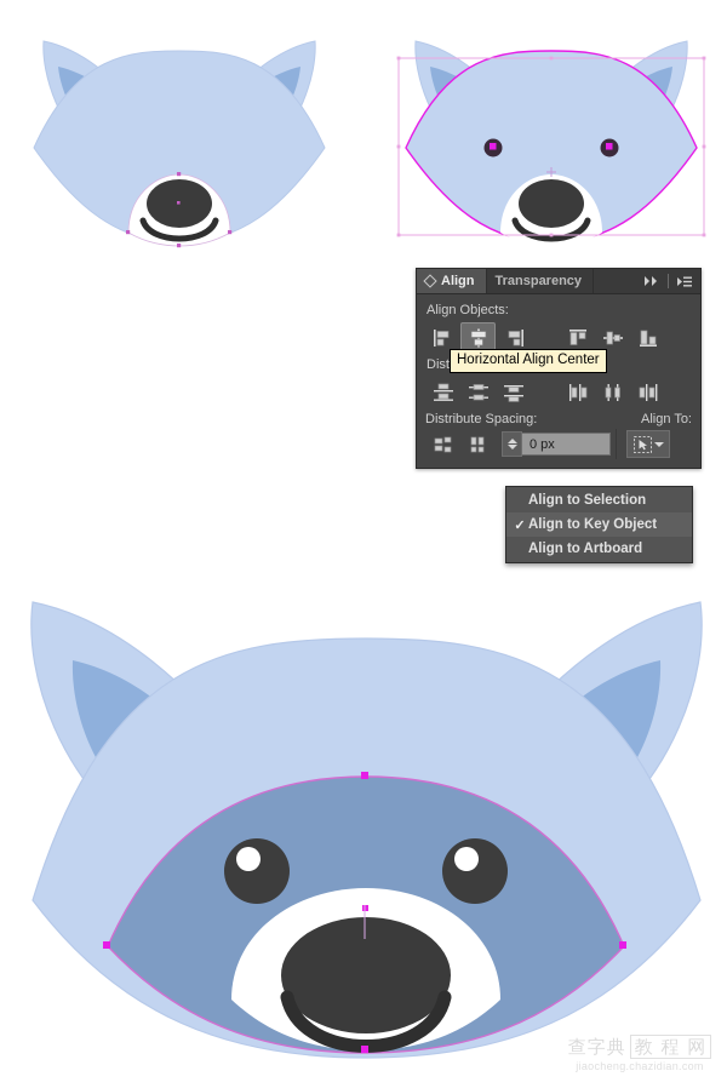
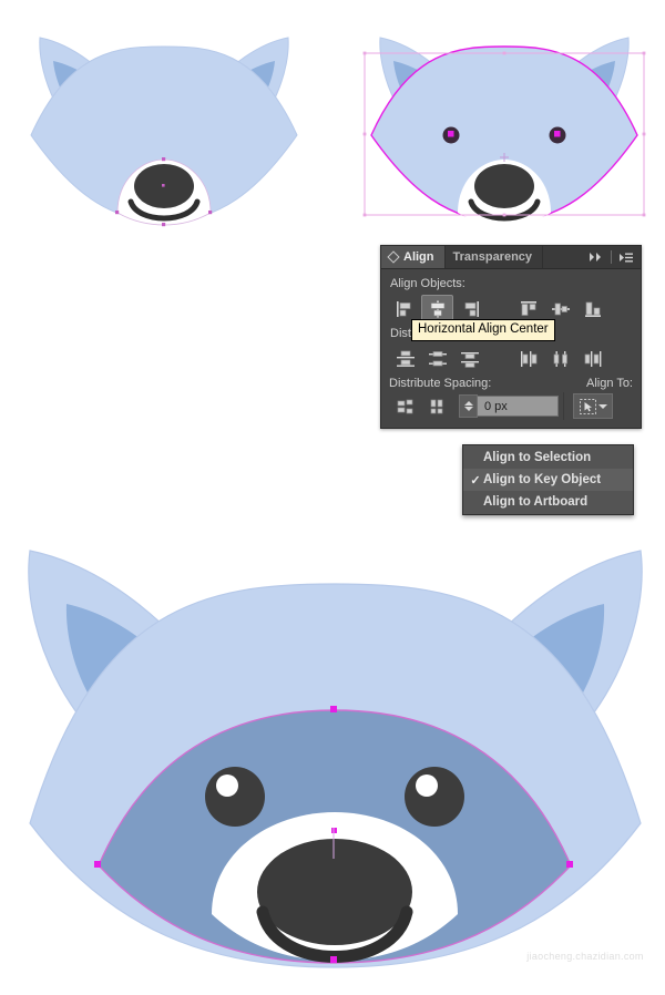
  Align
  Transparency
  Align Objects:
  Distribute Spacing:
  Align To:
  0 px
  Horizontal Align Center
  Align to Selection
  ✓
  Align to Key Object
  Align to Artboard
- 查字典 教 程 网
  jiaocheng.chazidian.com
